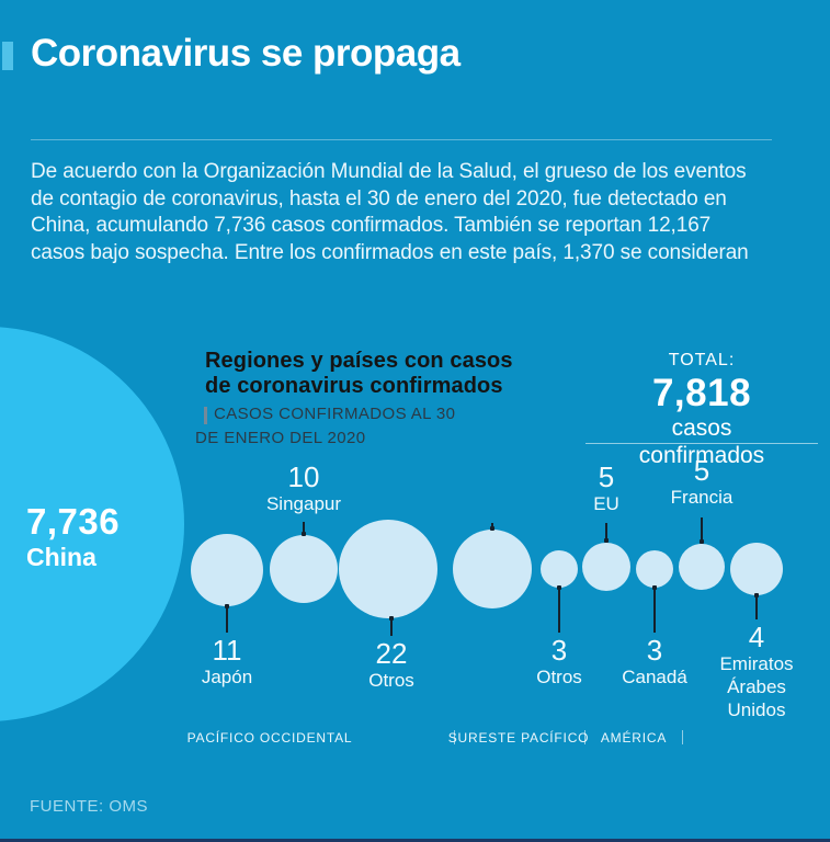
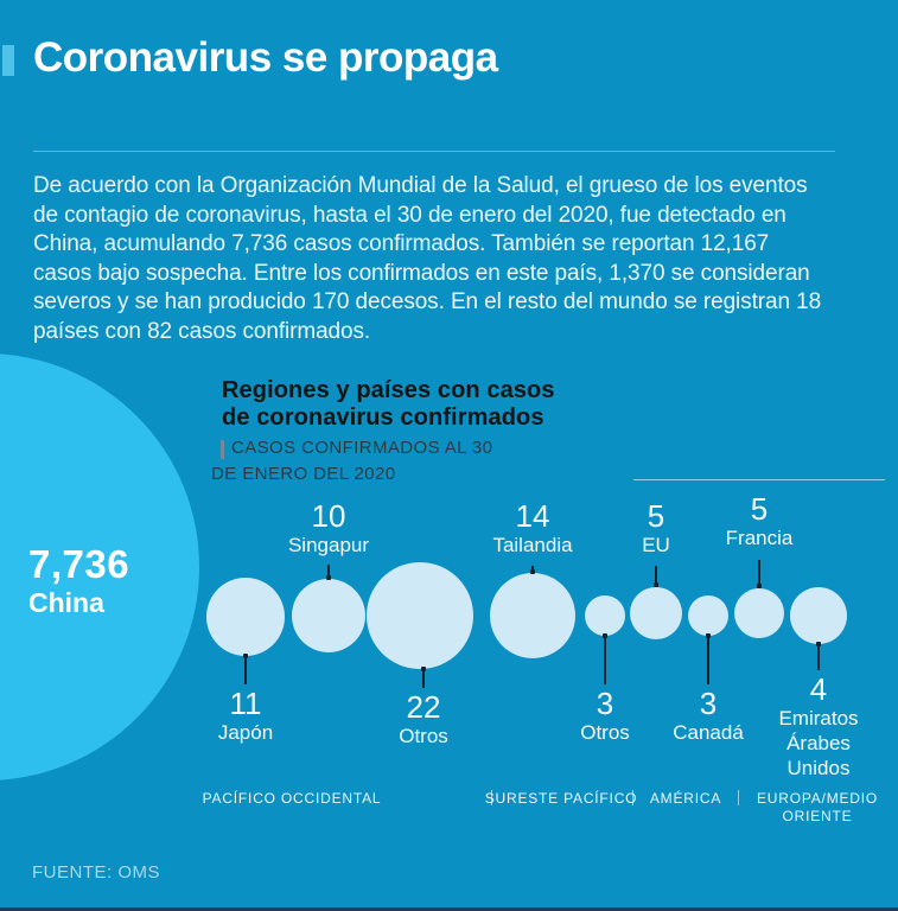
  Coronavirus se propaga
  De acuerdo con la Organización Mundial de la Salud, el grueso de los eventos
  de contagio de coronavirus, hasta el 30 de enero del 2020, fue detectado en
  China, acumulando 7,736 casos confirmados. También se reportan 12,167
  casos bajo sospecha. Entre los confirmados en este país, 1,370 se consideran
+ severos y se han producido 170 decesos. En el resto del mundo se registran 18
+ países con 82 casos confirmados.
  Regiones y países con casos
  de coronavirus confirmados
  CASOS CONFIRMADOS AL 30
  DE ENERO DEL 2020
- TOTAL:
- 7,818
- casos confirmados
  7,736
  China
  10
  Singapur
+ 14
+ Tailandia
  5
  EU
  5
  Francia
  11
  Japón
  22
  Otros
  3
  Otros
  3
  Canadá
  4
  Emiratos Árabes Unidos
  PACÍFICO OCCIDENTAL
  SURESTE PACÍFICO
  AMÉRICA
+ EUROPA/MEDIO ORIENTE
  FUENTE: OMS
